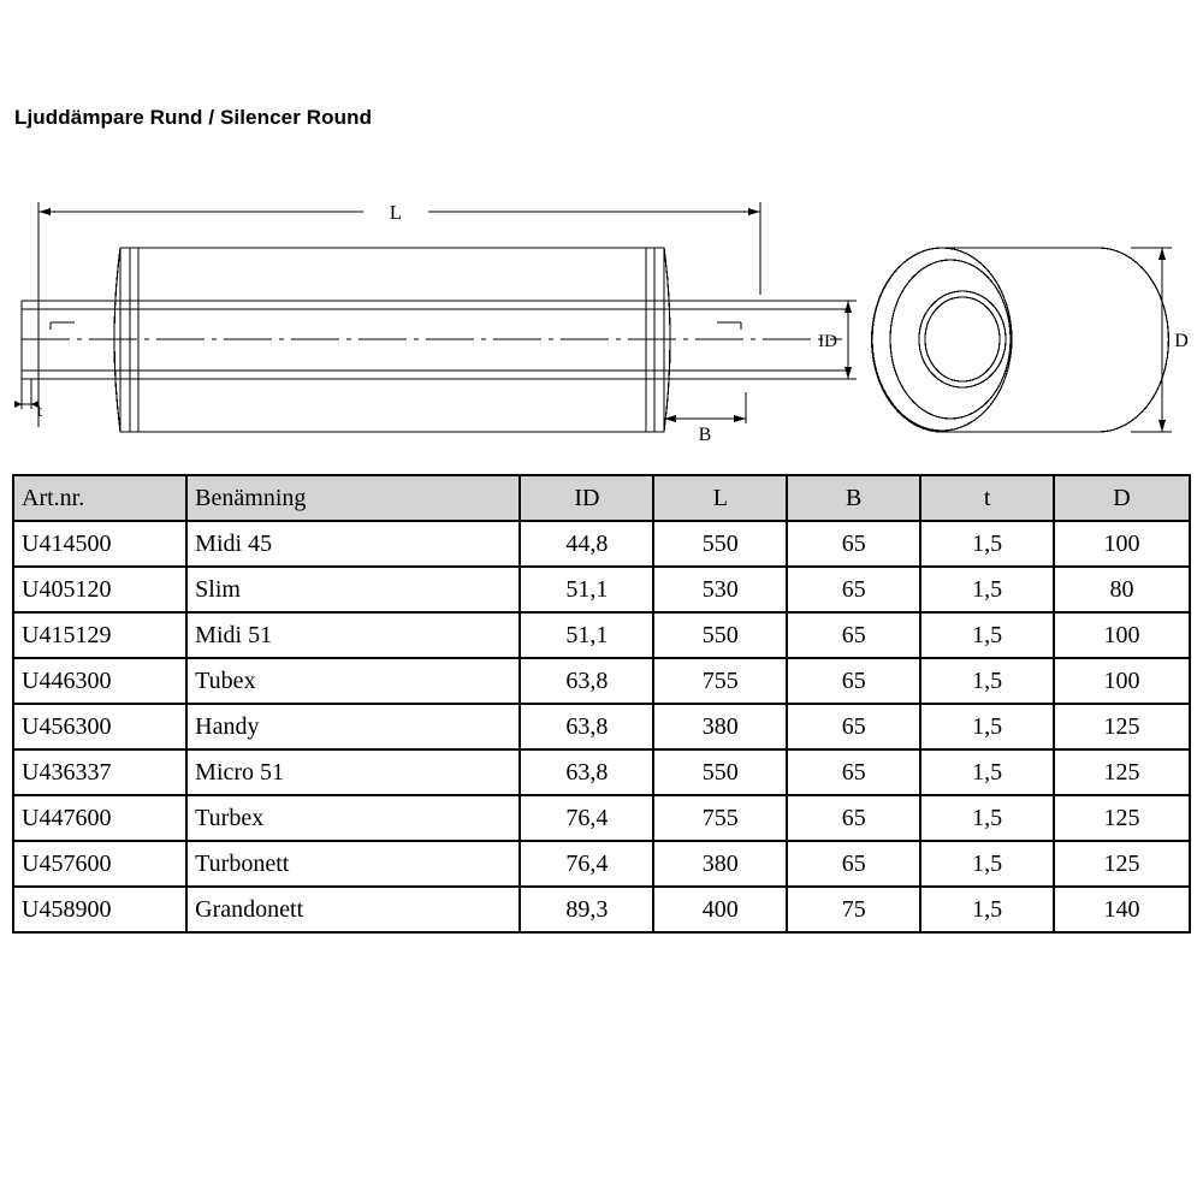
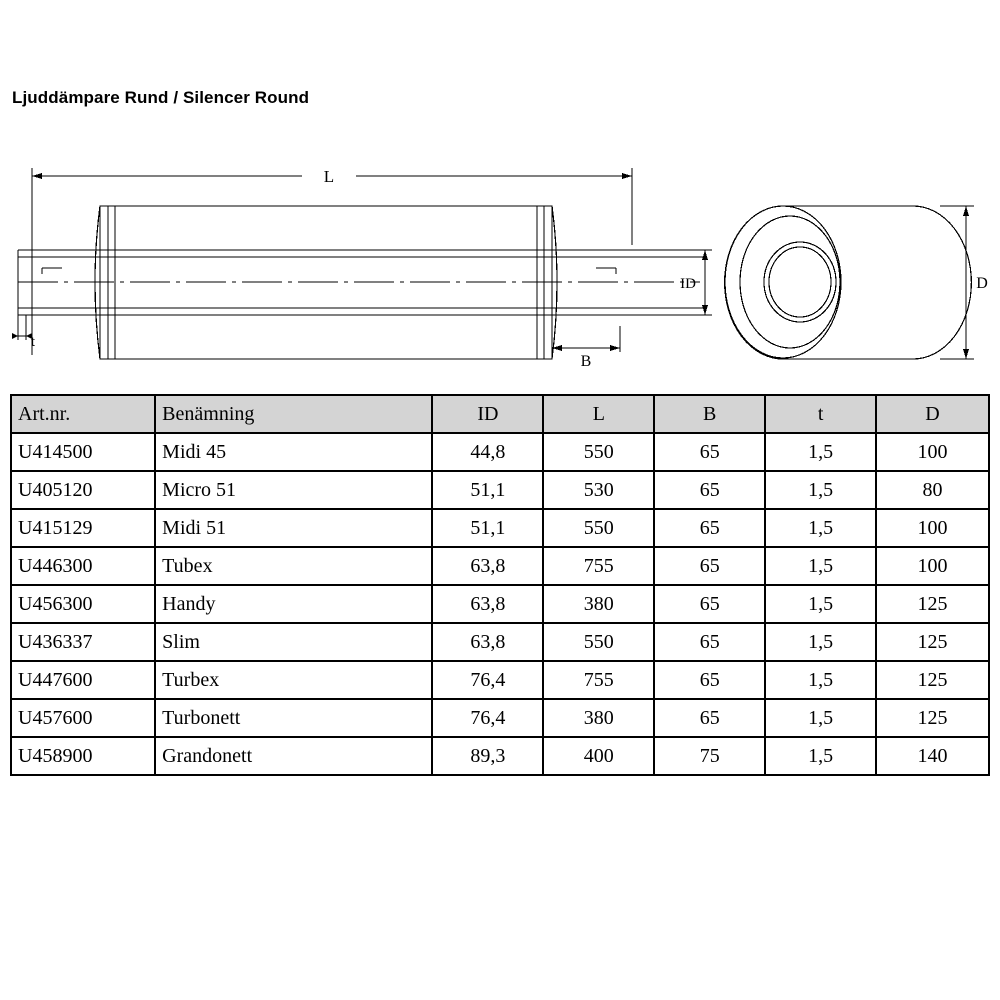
  Ljuddämpare Rund / Silencer Round
  L
  ID
  B
  t
  D
  Art.nr.	Benämning	ID	L	B	t	D
  U414500	Midi 45	44,8	550	65	1,5	100
- U405120	Slim	51,1	530	65	1,5	80
+ U405120	Micro 51	51,1	530	65	1,5	80
  U415129	Midi 51	51,1	550	65	1,5	100
  U446300	Tubex	63,8	755	65	1,5	100
  U456300	Handy	63,8	380	65	1,5	125
- U436337	Micro 51	63,8	550	65	1,5	125
+ U436337	Slim	63,8	550	65	1,5	125
  U447600	Turbex	76,4	755	65	1,5	125
  U457600	Turbonett	76,4	380	65	1,5	125
  U458900	Grandonett	89,3	400	75	1,5	140
